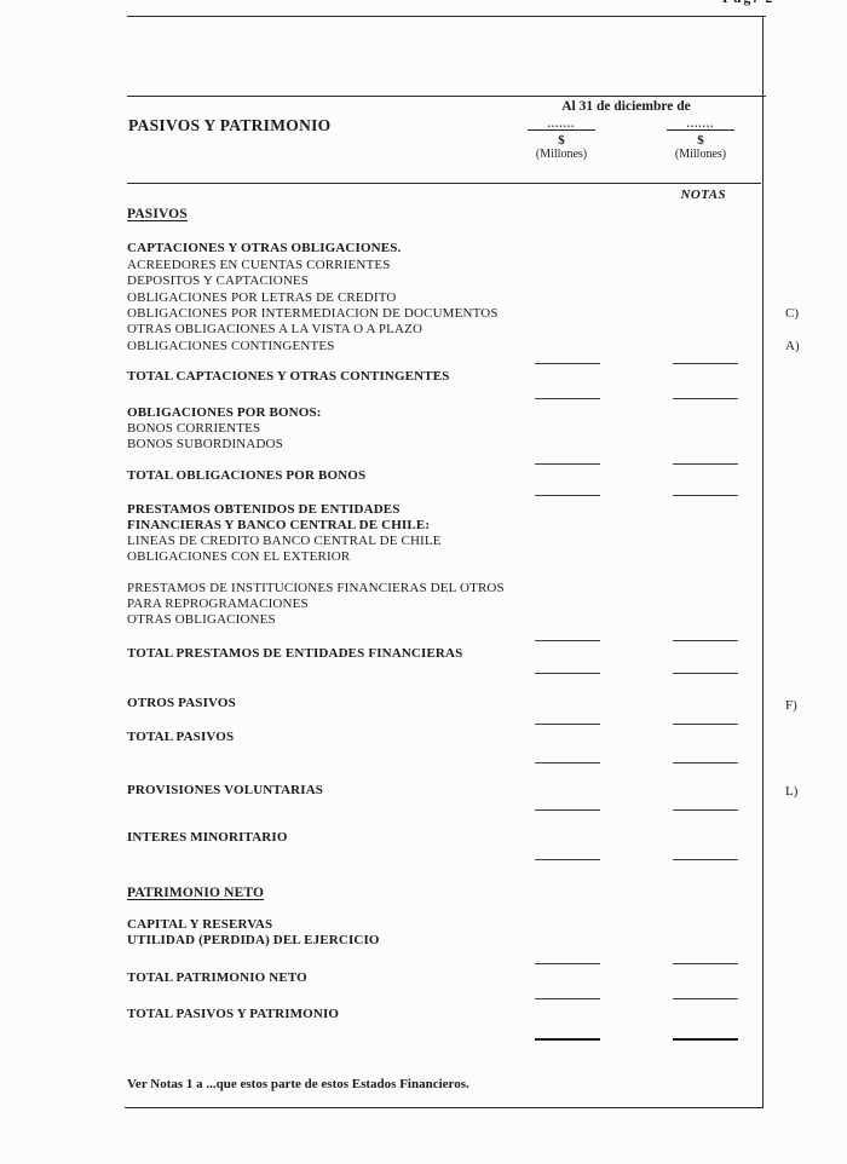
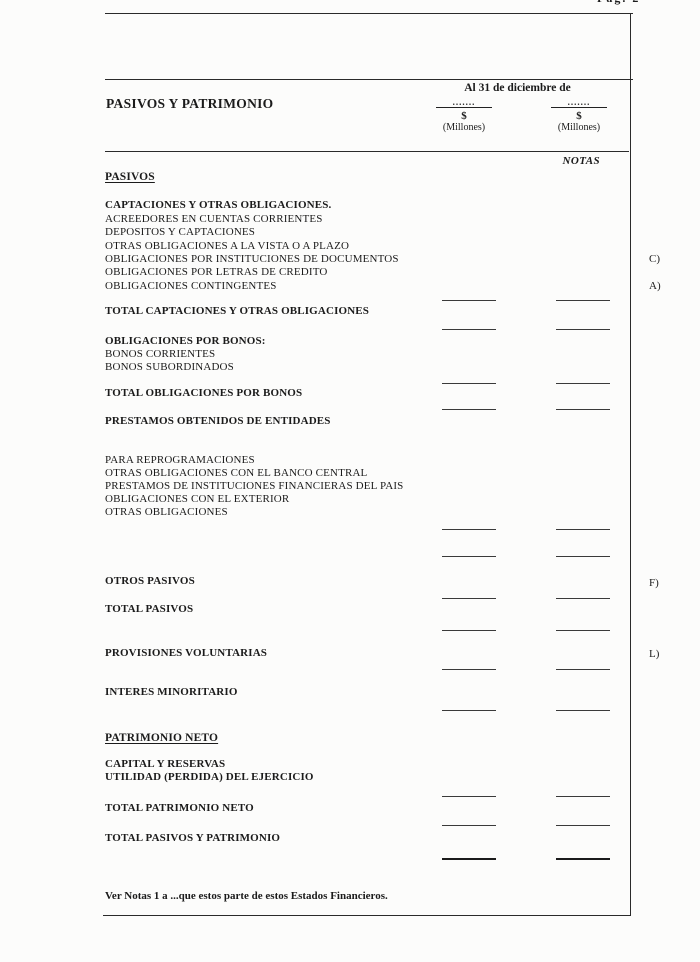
  PASIVOS Y PATRIMONIO
  Al 31 de diciembre de
  .......
  $
  (Millones)
  .......
  $
  (Millones)
  NOTAS
  PASIVOS
  CAPTACIONES Y OTRAS OBLIGACIONES.
  ACREEDORES EN CUENTAS CORRIENTES
  DEPOSITOS Y CAPTACIONES
- OBLIGACIONES POR LETRAS DE CREDITO
+ OTRAS OBLIGACIONES A LA VISTA O A PLAZO
- OBLIGACIONES POR INTERMEDIACION DE DOCUMENTOS
+ OBLIGACIONES POR INSTITUCIONES DE DOCUMENTOS
- OTRAS OBLIGACIONES A LA VISTA O A PLAZO
+ OBLIGACIONES POR LETRAS DE CREDITO
  OBLIGACIONES CONTINGENTES
  C)
  A)
- TOTAL CAPTACIONES Y OTRAS CONTINGENTES
+ TOTAL CAPTACIONES Y OTRAS OBLIGACIONES
  OBLIGACIONES POR BONOS:
  BONOS CORRIENTES
  BONOS SUBORDINADOS
  TOTAL OBLIGACIONES POR BONOS
  PRESTAMOS OBTENIDOS DE ENTIDADES
- FINANCIERAS Y BANCO CENTRAL DE CHILE:
- LINEAS DE CREDITO BANCO CENTRAL DE CHILE
- OBLIGACIONES CON EL EXTERIOR
+ PARA REPROGRAMACIONES
+ OTRAS OBLIGACIONES CON EL BANCO CENTRAL
- PRESTAMOS DE INSTITUCIONES FINANCIERAS DEL OTROS
+ PRESTAMOS DE INSTITUCIONES FINANCIERAS DEL PAIS
- PARA REPROGRAMACIONES
+ OBLIGACIONES CON EL EXTERIOR
  OTRAS OBLIGACIONES
- TOTAL PRESTAMOS DE ENTIDADES FINANCIERAS
  OTROS PASIVOS
  F)
  TOTAL PASIVOS
  PROVISIONES VOLUNTARIAS
  L)
  INTERES MINORITARIO
  PATRIMONIO NETO
  CAPITAL Y RESERVAS
  UTILIDAD (PERDIDA) DEL EJERCICIO
  TOTAL PATRIMONIO NETO
  TOTAL PASIVOS Y PATRIMONIO
  Ver Notas 1 a ...que estos parte de estos Estados Financieros.
